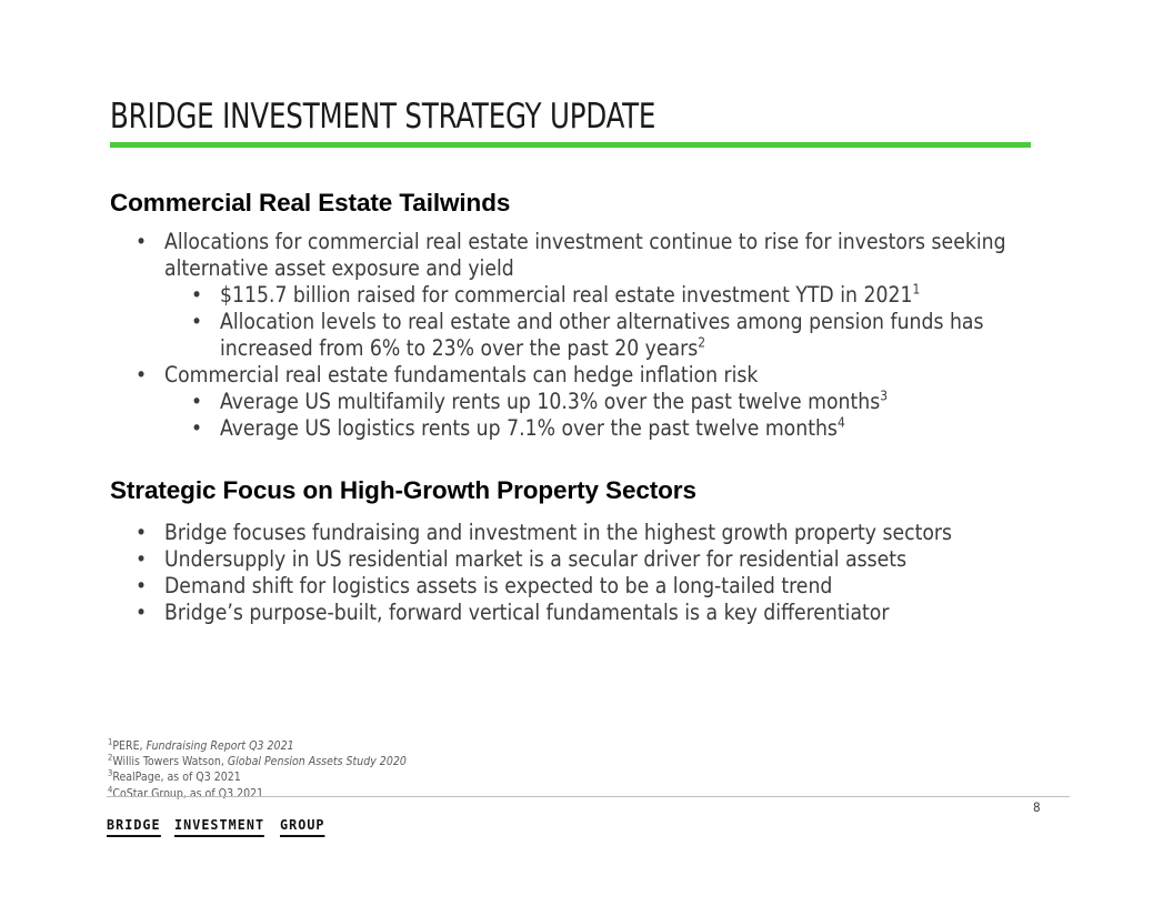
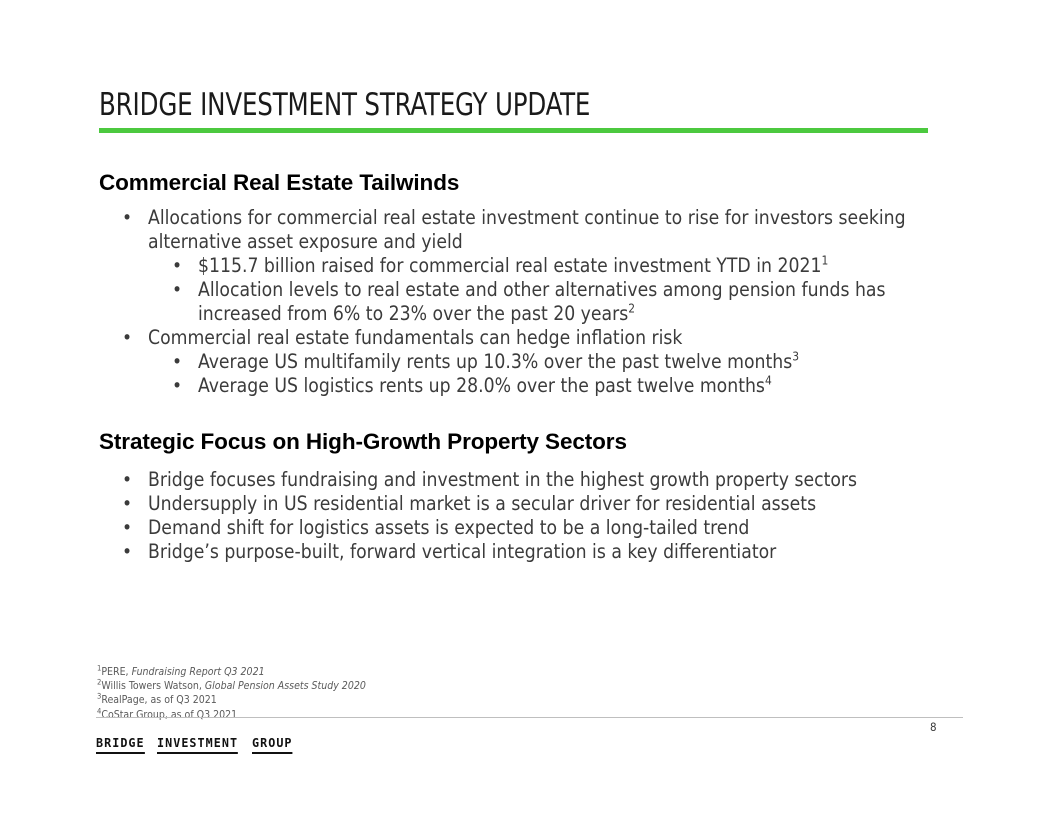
  BRIDGE INVESTMENT STRATEGY UPDATE
  Commercial Real Estate Tailwinds
  •
  Allocations for commercial real estate investment continue to rise for investors seeking alternative asset exposure and yield
  •
  $115.7 billion raised for commercial real estate investment YTD in 20211
  •
  Allocation levels to real estate and other alternatives among pension funds has increased from 6% to 23% over the past 20 years2
  •
  Commercial real estate fundamentals can hedge inflation risk
  •
  Average US multifamily rents up 10.3% over the past twelve months3
  •
- Average US logistics rents up 7.1% over the past twelve months4
+ Average US logistics rents up 28.0% over the past twelve months4
  Strategic Focus on High-Growth Property Sectors
  •
  Bridge focuses fundraising and investment in the highest growth property sectors
  •
  Undersupply in US residential market is a secular driver for residential assets
  •
  Demand shift for logistics assets is expected to be a long-tailed trend
  •
- Bridge’s purpose-built, forward vertical fundamentals is a key differentiator
+ Bridge’s purpose-built, forward vertical integration is a key differentiator
  1PERE, Fundraising Report Q3 2021
  2Willis Towers Watson, Global Pension Assets Study 2020
  3RealPage, as of Q3 2021
  4CoStar Group, as of Q3 2021
  8
  BRIDGE
  INVESTMENT
  GROUP
